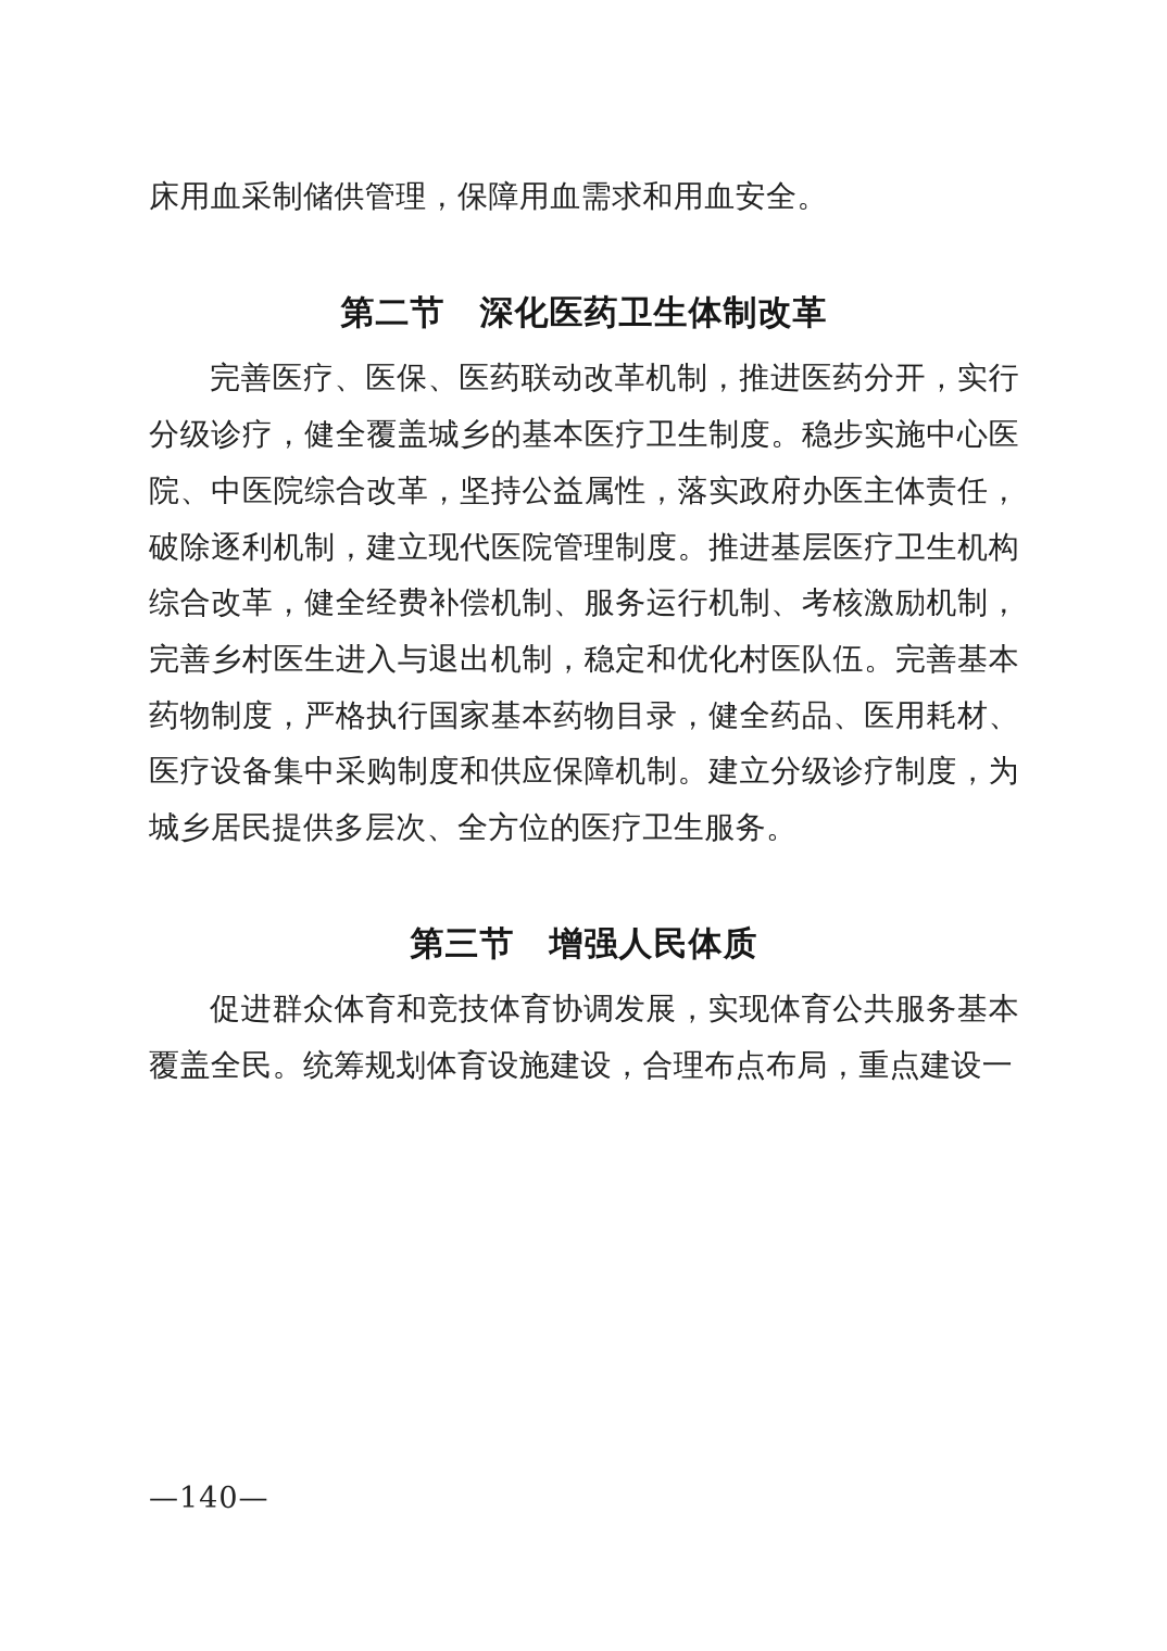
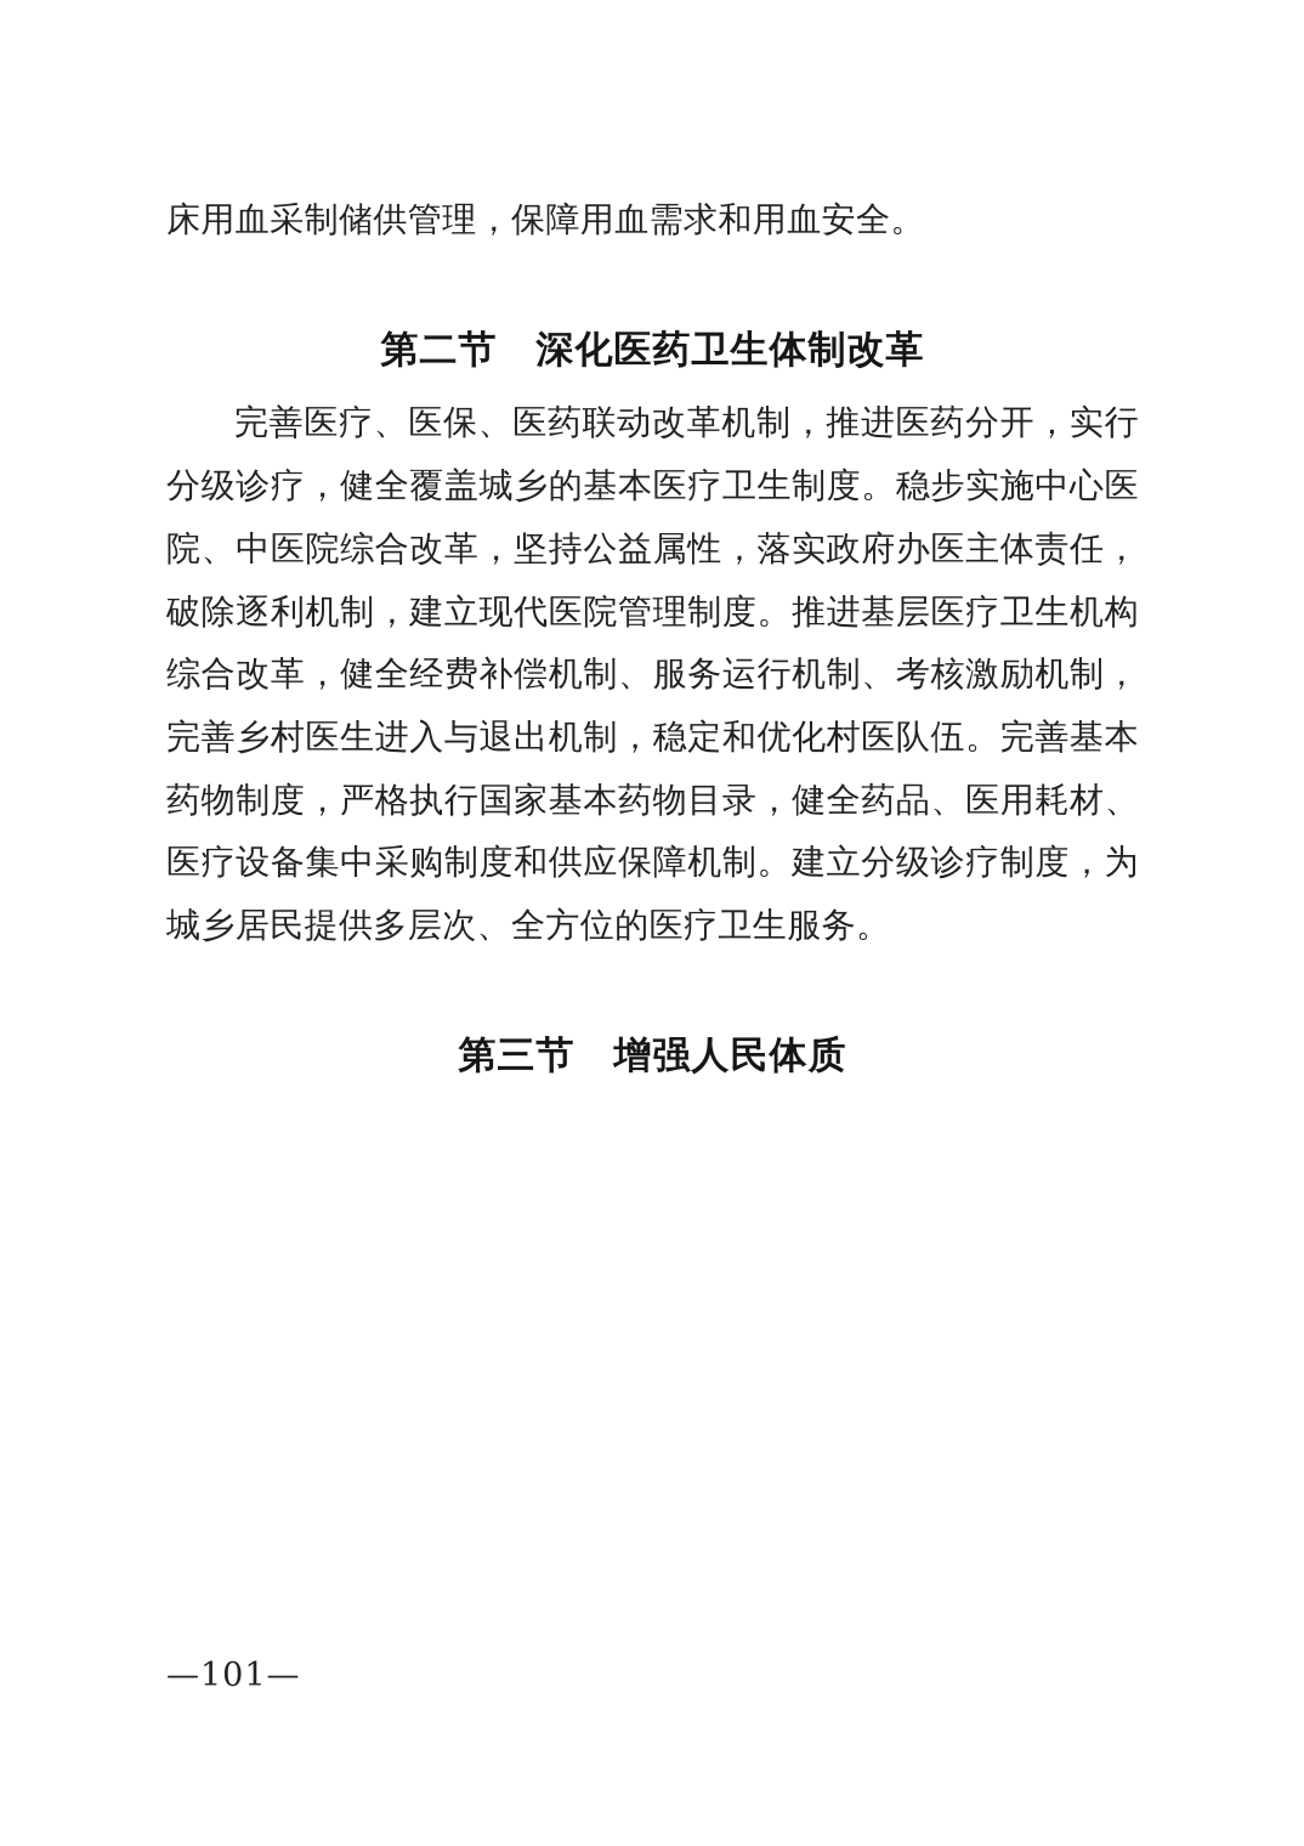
  床用血采制储供管理，保障用血需求和用血安全。
  第二节 深化医药卫生体制改革
  完善医疗、医保、医药联动改革机制，推进医药分开，实行分级诊疗，健全覆盖城乡的基本医疗卫生制度。稳步实施中心医院、中医院综合改革，坚持公益属性，落实政府办医主体责任，破除逐利机制，建立现代医院管理制度。推进基层医疗卫生机构综合改革，健全经费补偿机制、服务运行机制、考核激励机制，完善乡村医生进入与退出机制，稳定和优化村医队伍。完善基本药物制度，严格执行国家基本药物目录，健全药品、医用耗材、医疗设备集中采购制度和供应保障机制。建立分级诊疗制度，为城乡居民提供多层次、全方位的医疗卫生服务。
  第三节 增强人民体质
- 促进群众体育和竞技体育协调发展，实现体育公共服务基本覆盖全民。统筹规划体育设施建设，合理布点布局，重点建设一
- —140—
+ —101—
